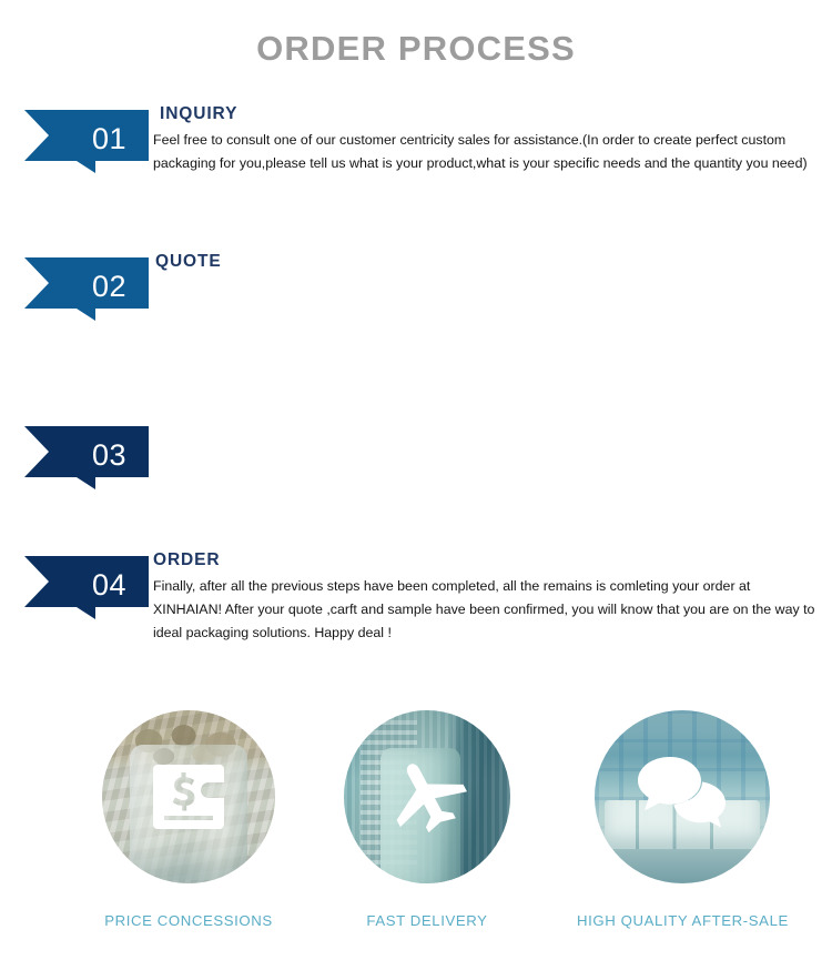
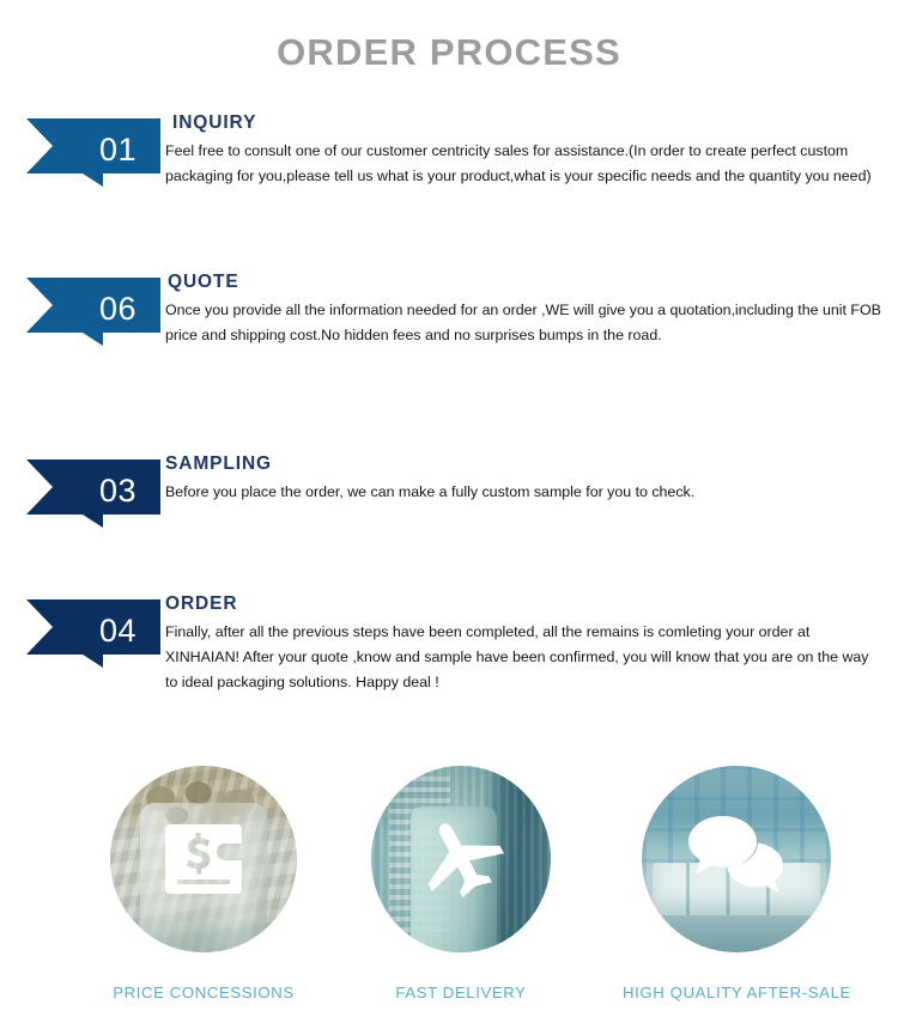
  ORDER PROCESS
  01
  INQUIRY
  Feel free to consult one of our customer centricity sales for assistance.(In order to create perfect custom packaging for you,please tell us what is your product,what is your specific needs and the quantity you need)
- 02
+ 06
  QUOTE
+ Once you provide all the information needed for an order ,WE will give you a quotation,including the unit FOB price and shipping cost.No hidden fees and no surprises bumps in the road.
  03
+ SAMPLING
+ Before you place the order, we can make a fully custom sample for you to check.
  04
  ORDER
- Finally, after all the previous steps have been completed, all the remains is comleting your order at XINHAIAN! After your quote ,carft and sample have been confirmed, you will know that you are on the way to ideal packaging solutions. Happy deal !
+ Finally, after all the previous steps have been completed, all the remains is comleting your order at XINHAIAN! After your quote ,know and sample have been confirmed, you will know that you are on the way to ideal packaging solutions. Happy deal !
  PRICE CONCESSIONS
  FAST DELIVERY
  HIGH QUALITY AFTER-SALE
